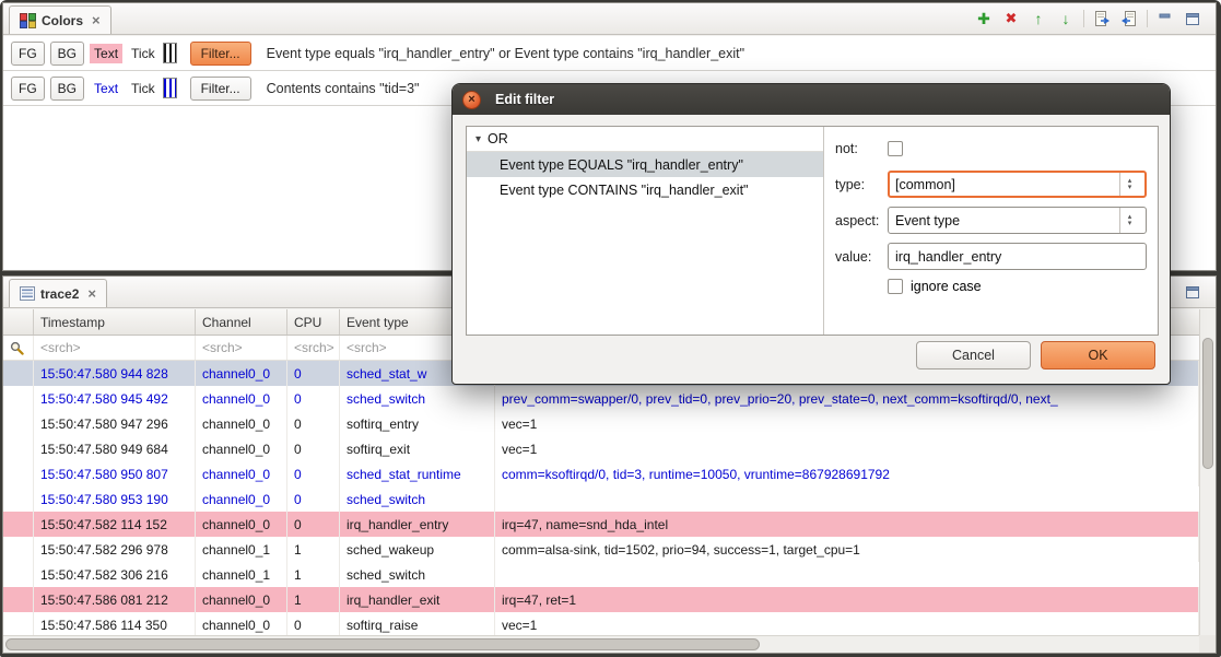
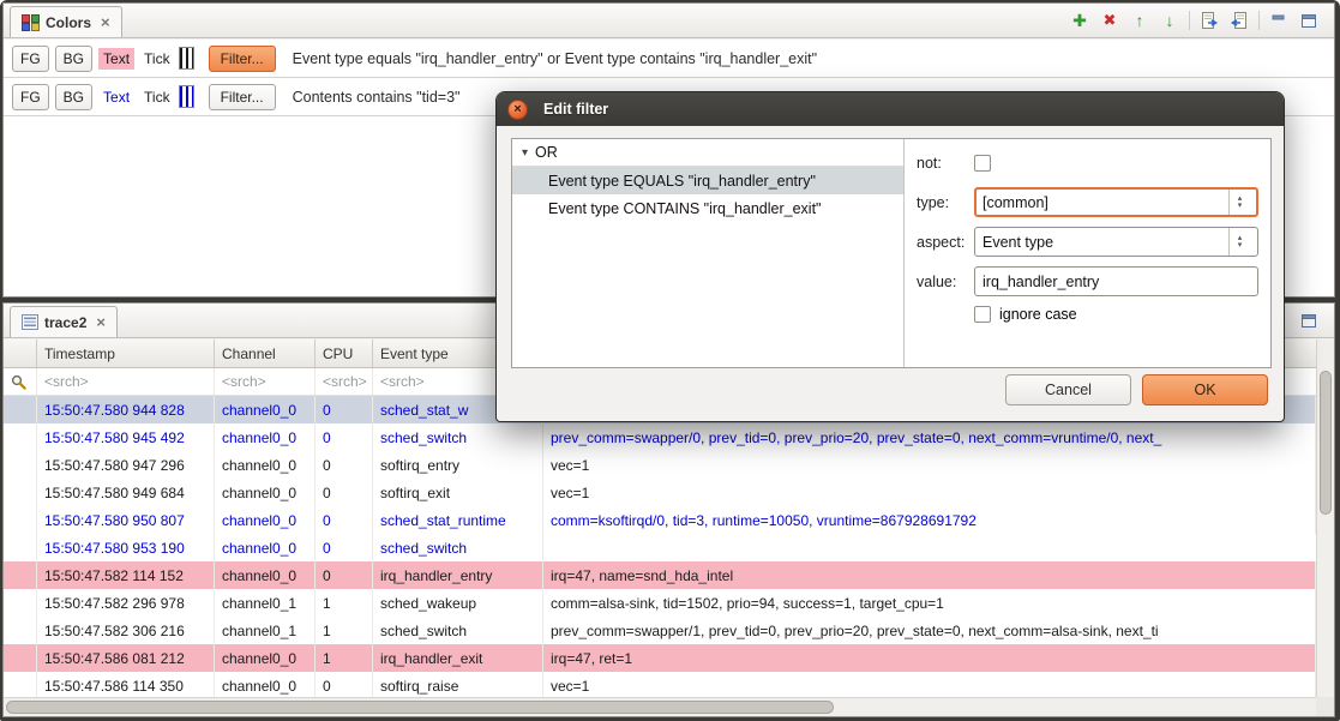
  Colors
  ×
  ✚
  ✖
  ↑
  ↓
  FG
  BG
  Text
  Tick
  Filter...
  Event type equals "irq_handler_entry" or Event type contains "irq_handler_exit"
  FG
  BG
  Text
  Tick
  Filter...
  Contents contains "tid=3"
  trace2
  ×
  Timestamp
  Channel
  CPU
  Event type
  <srch>
  <srch>
  <srch>
  <srch>
  15:50:47.580 944 828
  channel0_0
  0
  sched_stat_w
  15:50:47.580 945 492
  channel0_0
  0
  sched_switch
- prev_comm=swapper/0, prev_tid=0, prev_prio=20, prev_state=0, next_comm=ksoftirqd/0, next_
+ prev_comm=swapper/0, prev_tid=0, prev_prio=20, prev_state=0, next_comm=vruntime/0, next_
  15:50:47.580 947 296
  channel0_0
  0
  softirq_entry
  vec=1
  15:50:47.580 949 684
  channel0_0
  0
  softirq_exit
  vec=1
  15:50:47.580 950 807
  channel0_0
  0
  sched_stat_runtime
  comm=ksoftirqd/0, tid=3, runtime=10050, vruntime=867928691792
  15:50:47.580 953 190
  channel0_0
  0
  sched_switch
  15:50:47.582 114 152
  channel0_0
  0
  irq_handler_entry
  irq=47, name=snd_hda_intel
  15:50:47.582 296 978
  channel0_1
  1
  sched_wakeup
  comm=alsa-sink, tid=1502, prio=94, success=1, target_cpu=1
  15:50:47.582 306 216
  channel0_1
  1
  sched_switch
+ prev_comm=swapper/1, prev_tid=0, prev_prio=20, prev_state=0, next_comm=alsa-sink, next_ti
  15:50:47.586 081 212
  channel0_0
  1
  irq_handler_exit
  irq=47, ret=1
  15:50:47.586 114 350
  channel0_0
  0
  softirq_raise
  vec=1
  ×
  Edit filter
  ▾
  OR
  Event type EQUALS "irq_handler_entry"
  Event type CONTAINS "irq_handler_exit"
  not:
  type:
  [common]
  aspect:
  Event type
  value:
  irq_handler_entry
  ignore case
  Cancel
  OK
